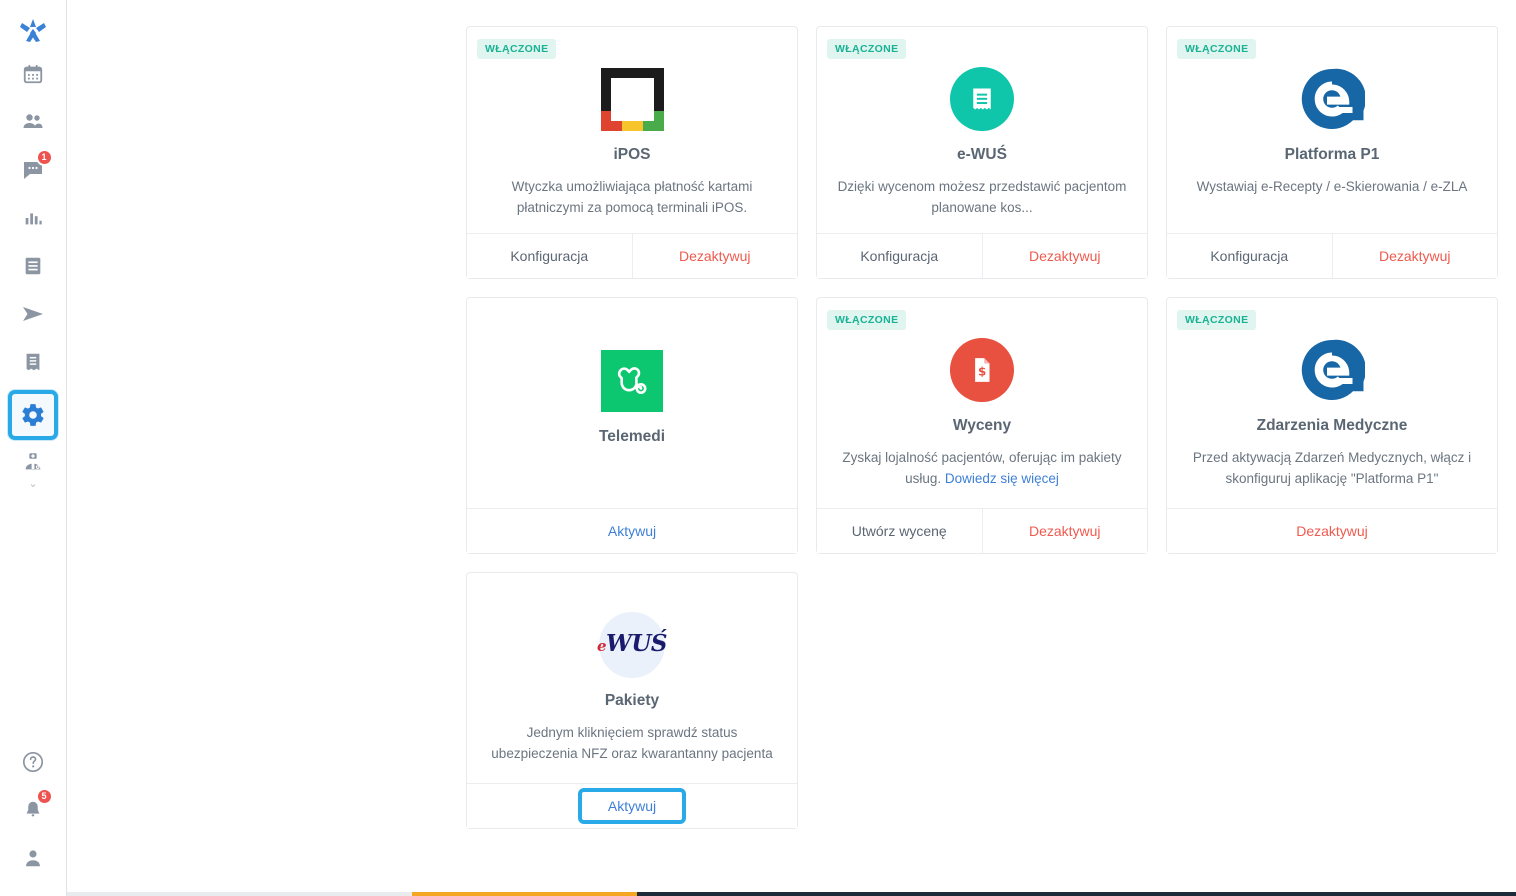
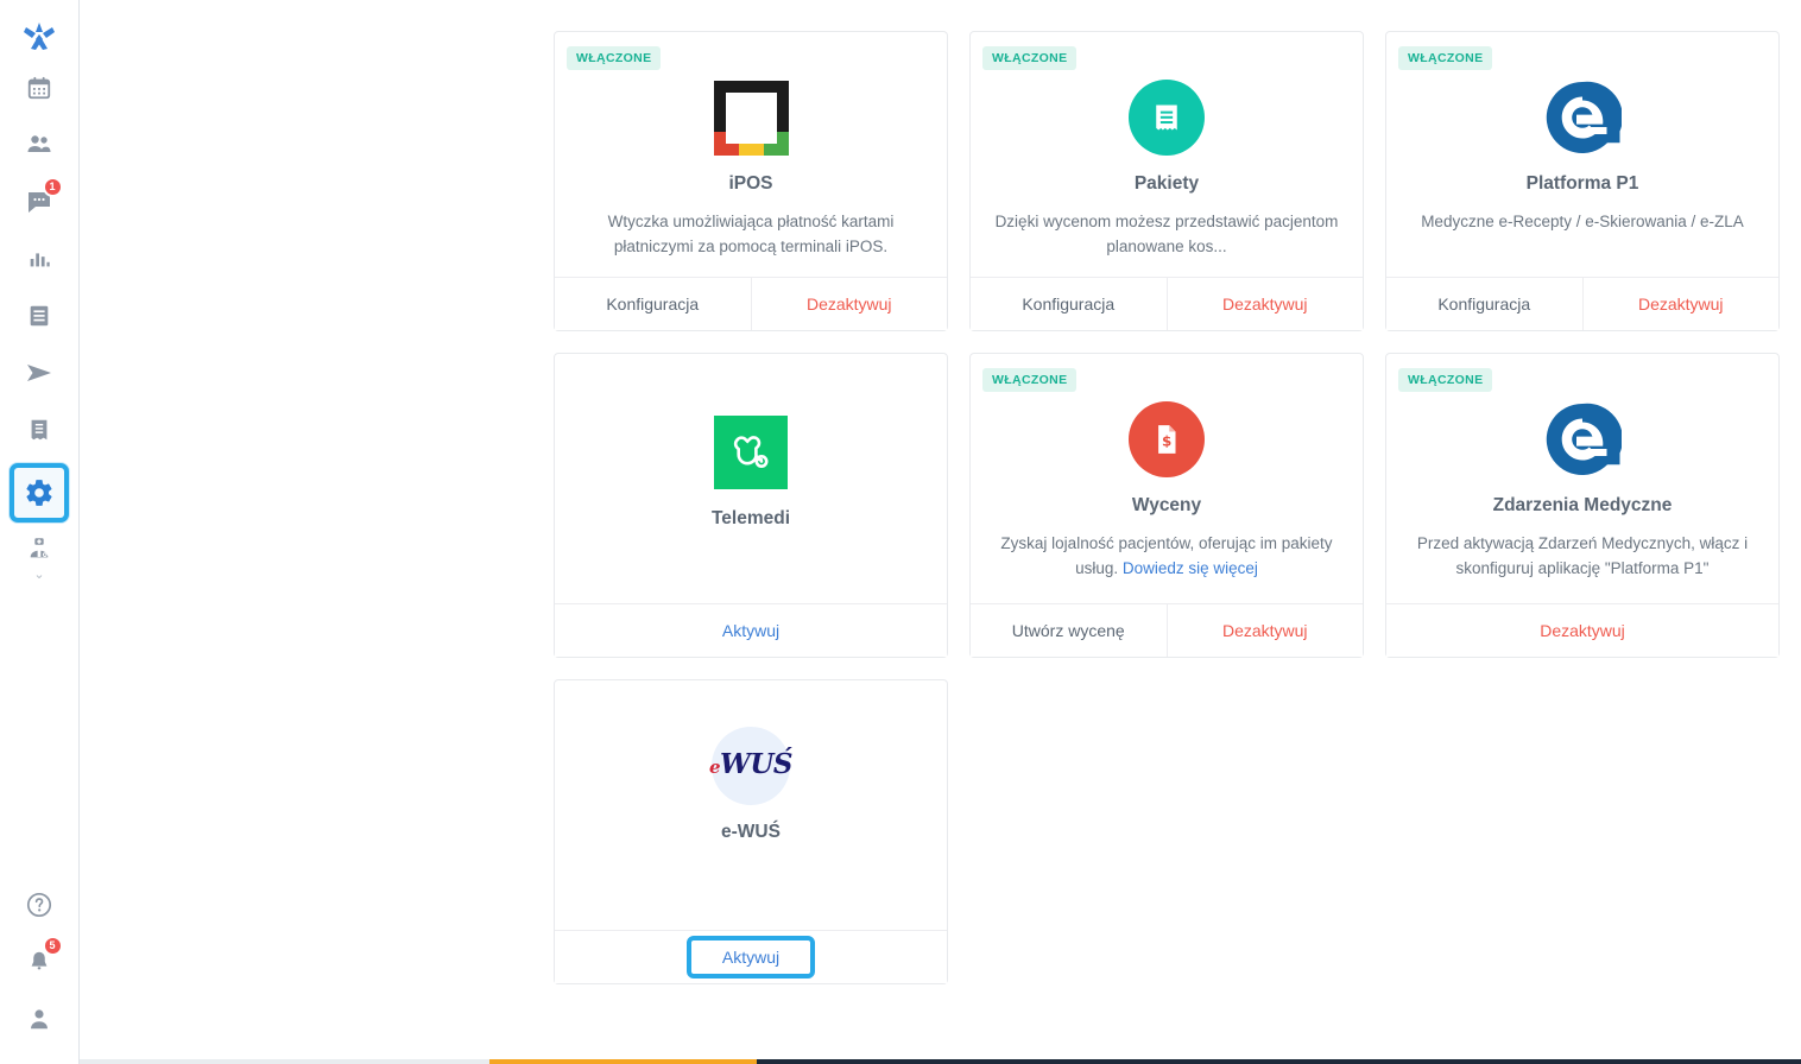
  1
  ⌄
  5
  WŁĄCZONE
  iPOS
  Wtyczka umożliwiająca płatność kartami płatniczymi za pomocą terminali iPOS.
  Konfiguracja
  Dezaktywuj
  WŁĄCZONE
- e-WUŚ
+ Pakiety
  Dzięki wycenom możesz przedstawić pacjentom planowane kos...
  Konfiguracja
  Dezaktywuj
  WŁĄCZONE
  Platforma P1
- Wystawiaj e-Recepty / e-Skierowania / e-ZLA
+ Medyczne e-Recepty / e-Skierowania / e-ZLA
  Konfiguracja
  Dezaktywuj
  Telemedi
  Aktywuj
  WŁĄCZONE
  $
  Wyceny
  Zyskaj lojalność pacjentów, oferując im pakiety usług. Dowiedz się więcej
  Utwórz wycenę
  Dezaktywuj
  WŁĄCZONE
  Zdarzenia Medyczne
  Przed aktywacją Zdarzeń Medycznych, włącz i skonfiguruj aplikację "Platforma P1"
  Dezaktywuj
  eWUŚ
- Pakiety
+ e-WUŚ
- Jednym kliknięciem sprawdź status ubezpieczenia NFZ oraz kwarantanny pacjenta
  Aktywuj
